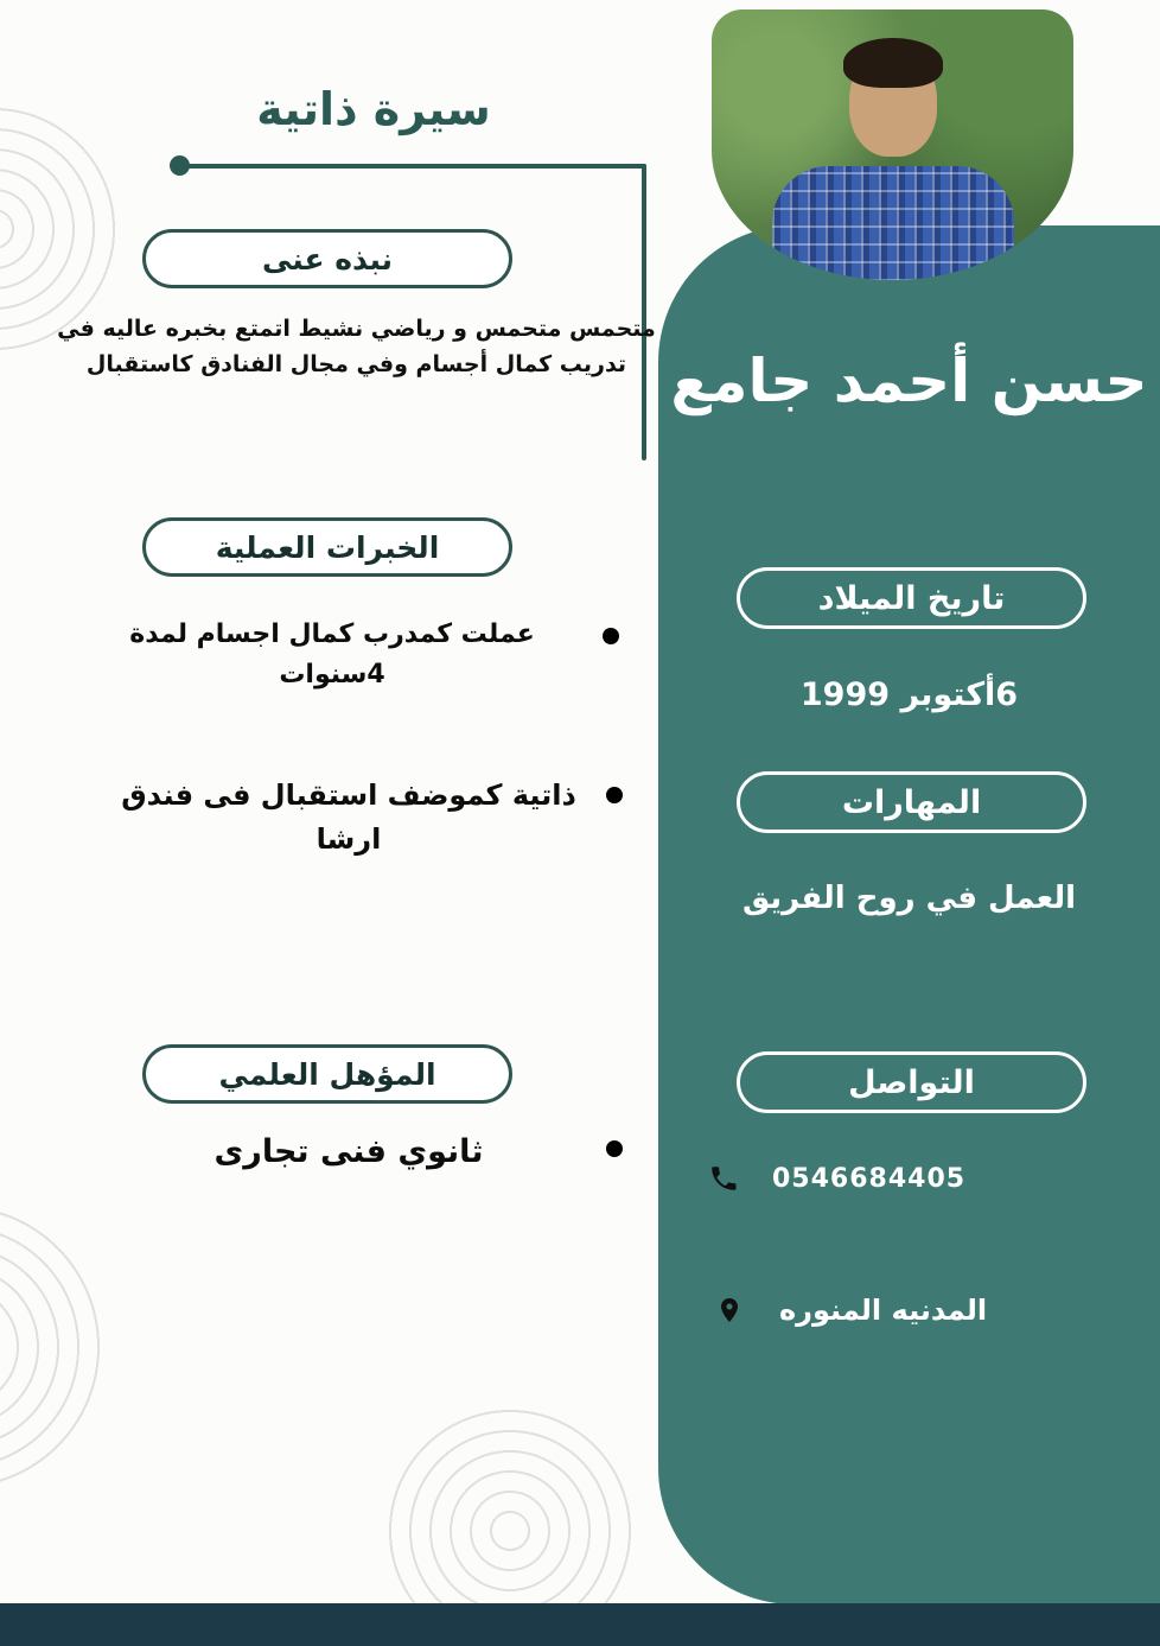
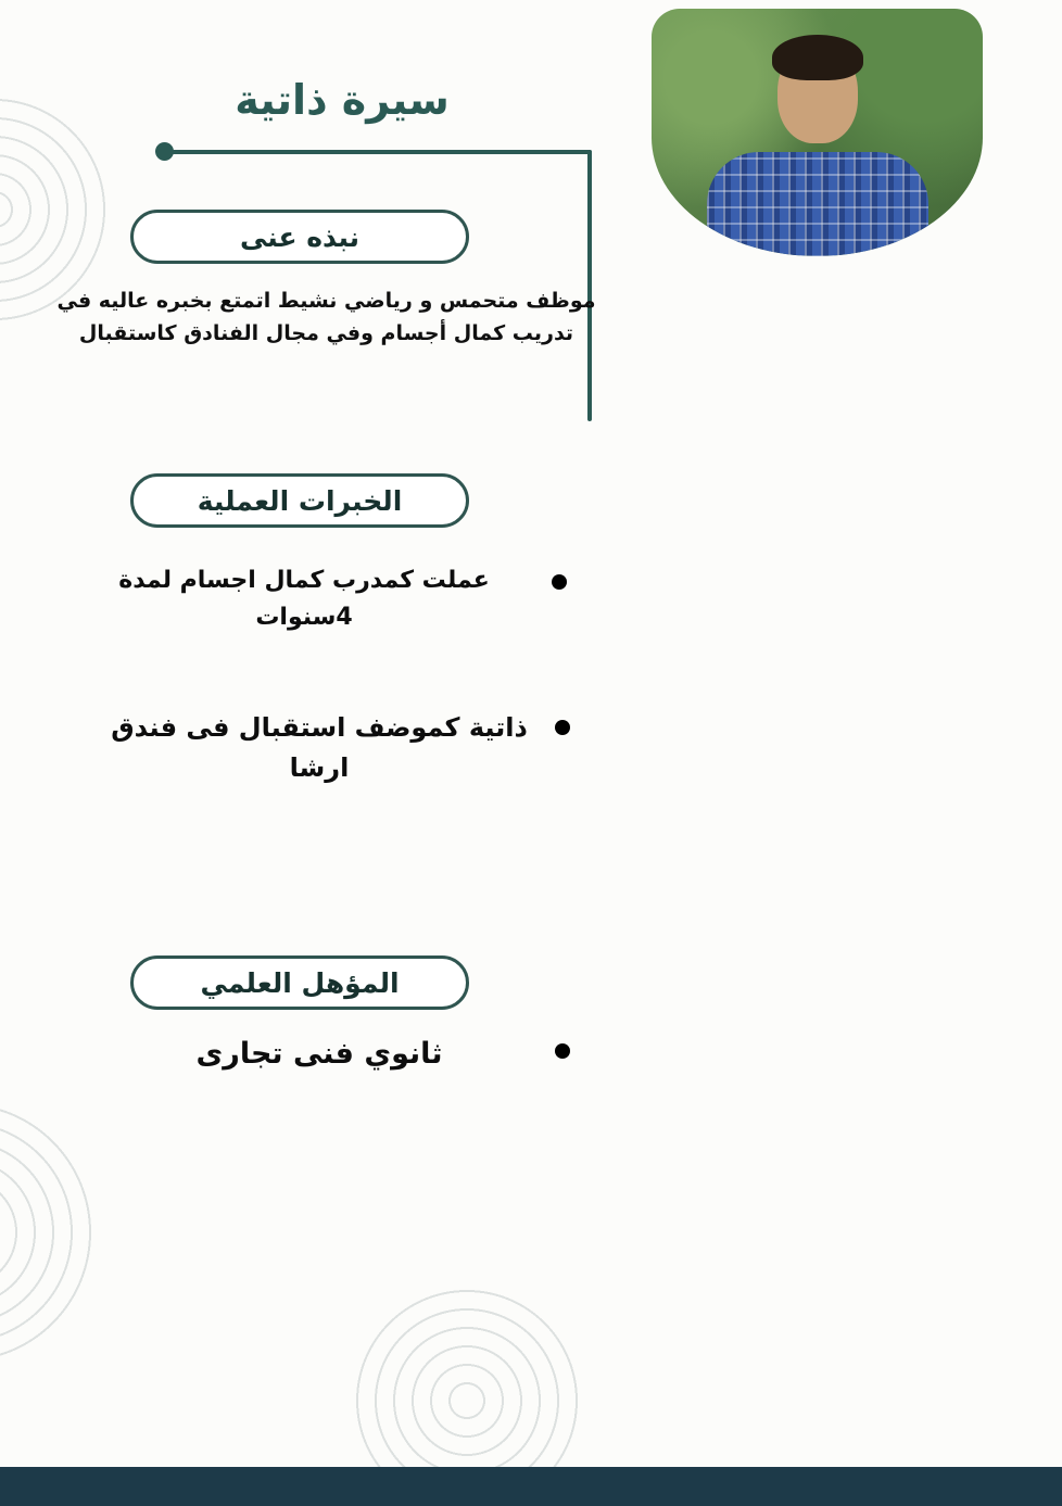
- حسن أحمد جامع
- تاريخ الميلاد
- 6أكتوبر 1999
- المهارات
- العمل في روح الفريق
- التواصل
- 0546684405
- المدنيه المنوره
  سيرة ذاتية
  نبذه عنى
- متحمس متحمس و رياضي نشيط اتمتع بخبره عاليه في تدريب كمال أجسام وفي مجال الفنادق كاستقبال
+ موظف متحمس و رياضي نشيط اتمتع بخبره عاليه في تدريب كمال أجسام وفي مجال الفنادق كاستقبال
  الخبرات العملية
  عملت كمدرب كمال اجسام لمدة 4سنوات
  ذاتية كموضف استقبال فى فندق ارشا
  المؤهل العلمي
  ثانوي فنى تجارى
